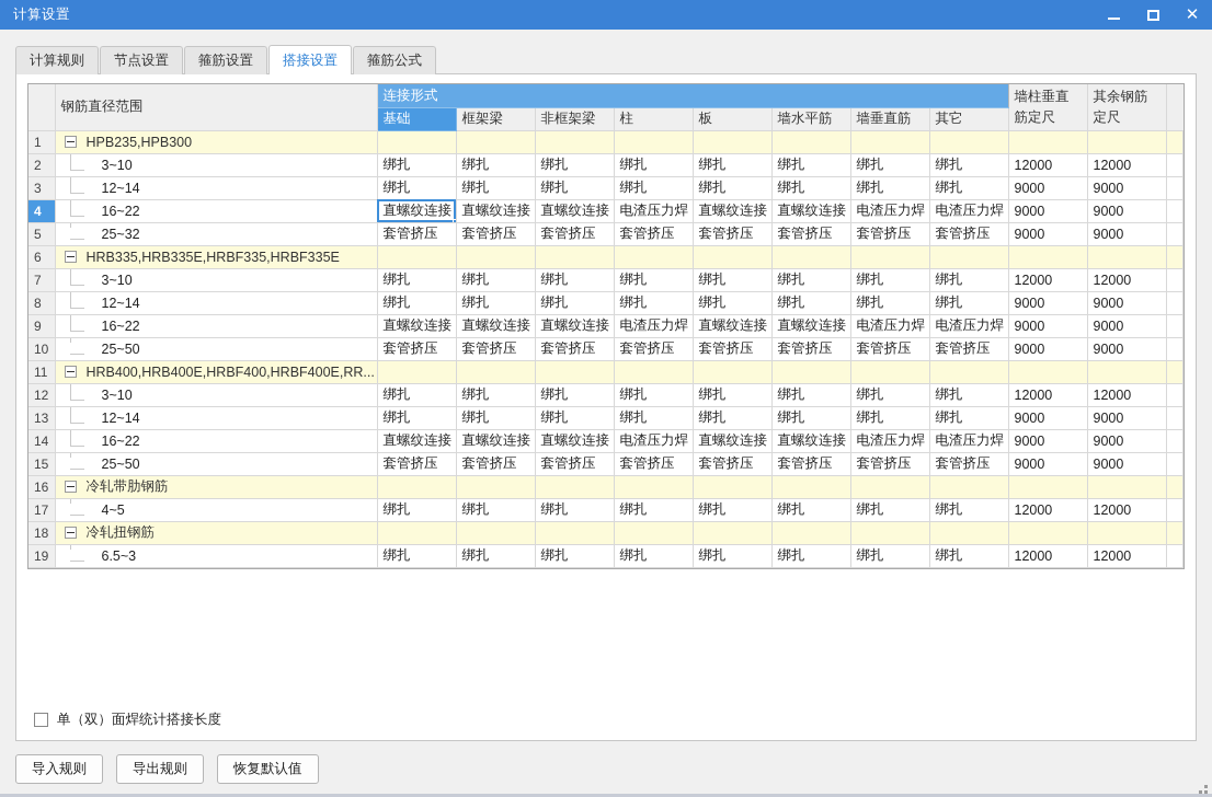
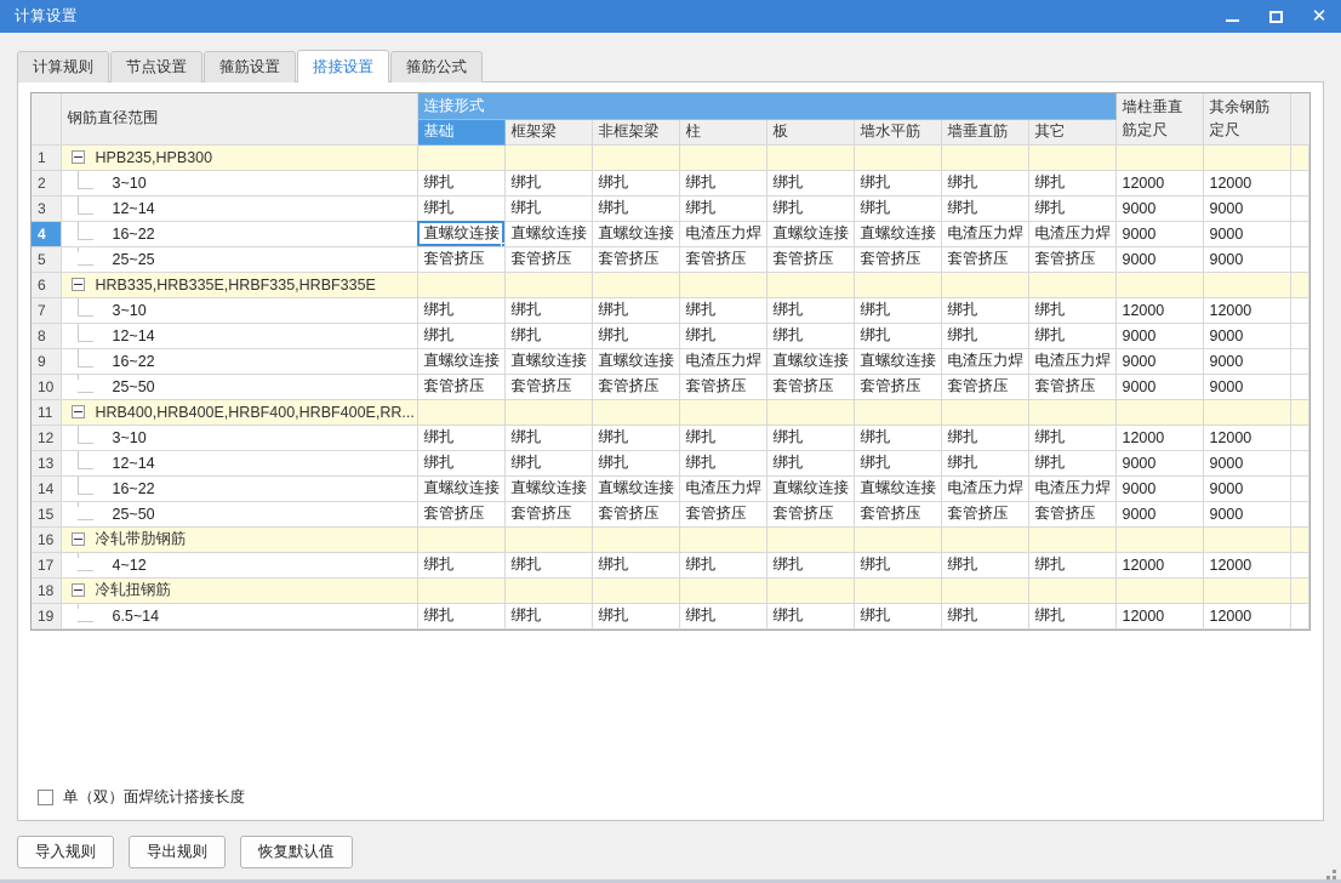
  计算设置
  ✕
  计算规则
  节点设置
  箍筋设置
  搭接设置
  箍筋公式
  	钢筋直径范围	连接形式	墙柱垂直筋定尺	其余钢筋定尺
  基础	框架梁	非框架梁	柱	板	墙水平筋	墙垂直筋	其它
  1	HPB235,HPB300
  2	3~10	绑扎	绑扎	绑扎	绑扎	绑扎	绑扎	绑扎	绑扎	12000	12000
  3	12~14	绑扎	绑扎	绑扎	绑扎	绑扎	绑扎	绑扎	绑扎	9000	9000
  4	16~22	直螺纹连接	直螺纹连接	直螺纹连接	电渣压力焊	直螺纹连接	直螺纹连接	电渣压力焊	电渣压力焊	9000	9000
- 5	25~32	套管挤压	套管挤压	套管挤压	套管挤压	套管挤压	套管挤压	套管挤压	套管挤压	9000	9000
+ 5	25~25	套管挤压	套管挤压	套管挤压	套管挤压	套管挤压	套管挤压	套管挤压	套管挤压	9000	9000
  6	HRB335,HRB335E,HRBF335,HRBF335E
  7	3~10	绑扎	绑扎	绑扎	绑扎	绑扎	绑扎	绑扎	绑扎	12000	12000
  8	12~14	绑扎	绑扎	绑扎	绑扎	绑扎	绑扎	绑扎	绑扎	9000	9000
  9	16~22	直螺纹连接	直螺纹连接	直螺纹连接	电渣压力焊	直螺纹连接	直螺纹连接	电渣压力焊	电渣压力焊	9000	9000
  10	25~50	套管挤压	套管挤压	套管挤压	套管挤压	套管挤压	套管挤压	套管挤压	套管挤压	9000	9000
  11	HRB400,HRB400E,HRBF400,HRBF400E,RR...
  12	3~10	绑扎	绑扎	绑扎	绑扎	绑扎	绑扎	绑扎	绑扎	12000	12000
  13	12~14	绑扎	绑扎	绑扎	绑扎	绑扎	绑扎	绑扎	绑扎	9000	9000
  14	16~22	直螺纹连接	直螺纹连接	直螺纹连接	电渣压力焊	直螺纹连接	直螺纹连接	电渣压力焊	电渣压力焊	9000	9000
  15	25~50	套管挤压	套管挤压	套管挤压	套管挤压	套管挤压	套管挤压	套管挤压	套管挤压	9000	9000
  16	冷轧带肋钢筋
- 17	4~5	绑扎	绑扎	绑扎	绑扎	绑扎	绑扎	绑扎	绑扎	12000	12000
+ 17	4~12	绑扎	绑扎	绑扎	绑扎	绑扎	绑扎	绑扎	绑扎	12000	12000
  18	冷轧扭钢筋
- 19	6.5~3	绑扎	绑扎	绑扎	绑扎	绑扎	绑扎	绑扎	绑扎	12000	12000
+ 19	6.5~14	绑扎	绑扎	绑扎	绑扎	绑扎	绑扎	绑扎	绑扎	12000	12000
  单（双）面焊统计搭接长度
  导入规则
  导出规则
  恢复默认值
